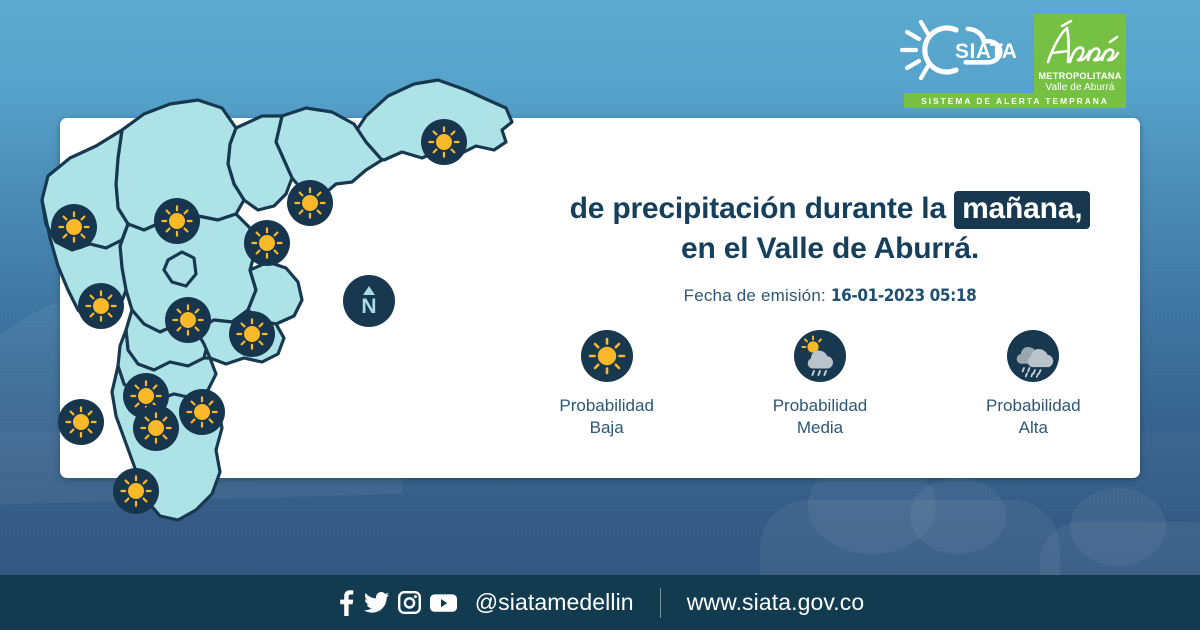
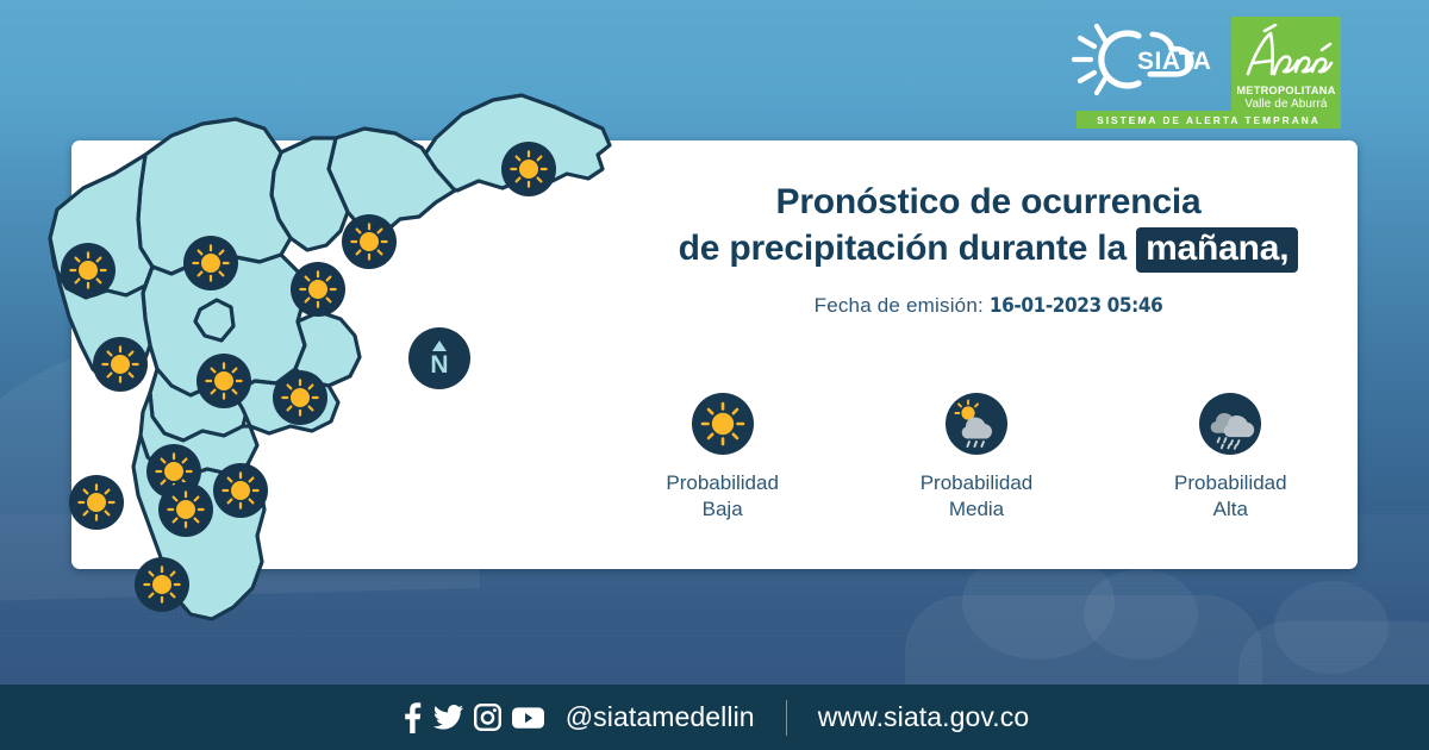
  SIATA
  METROPOLITANA
  Valle de Aburrá
  SISTEMA DE ALERTA TEMPRANA
  N
+ Pronóstico de ocurrencia
  de precipitación durante la mañana,
- en el Valle de Aburrá.
- Fecha de emisión: 16-01-2023 05:18
+ Fecha de emisión: 16-01-2023 05:46
  Probabilidad
  Baja
  Probabilidad
  Media
  Probabilidad
  Alta
  @siatamedellin
  www.siata.gov.co
